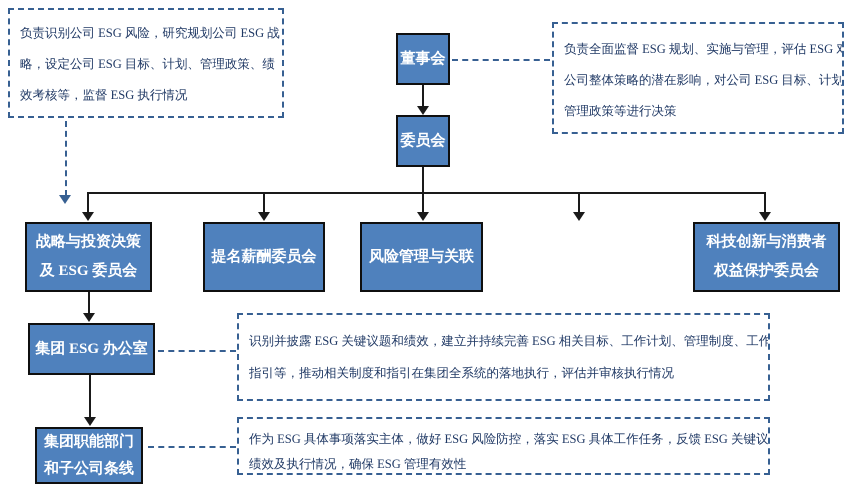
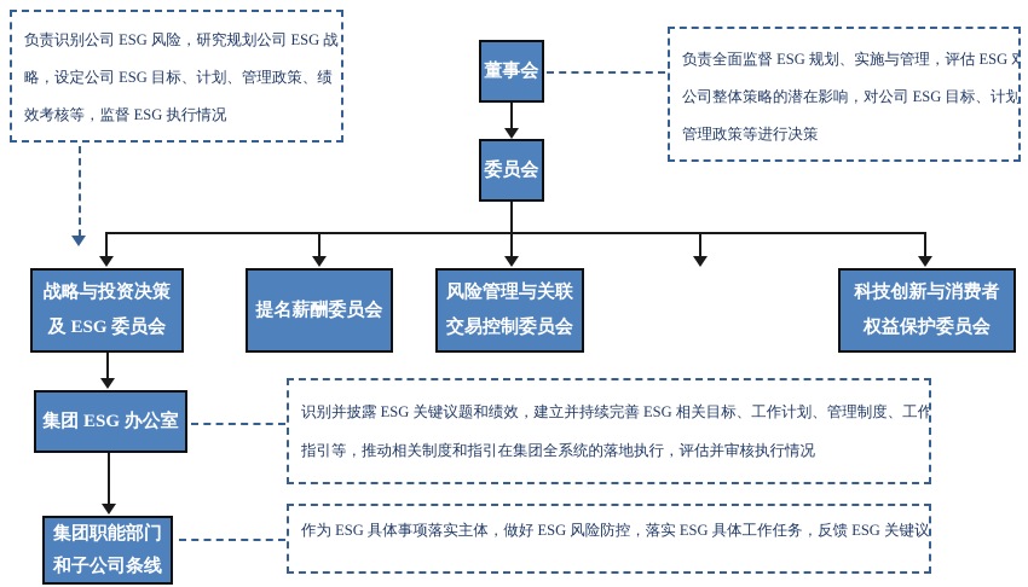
  负责识别公司 ESG 风险，研究规划公司 ESG 战
  略，设定公司 ESG 目标、计划、管理政策、绩
  效考核等，监督 ESG 执行情况
  负责全面监督 ESG 规划、实施与管理，评估 ESG
  公司整体策略的潜在影响，对公司 ESG 目标、计划
  管理政策等进行决策
  董事会
  委员会
  战略与投资决策
  及 ESG 委员会
  提名薪酬委员会
  风险管理与关联
+ 交易控制委员会
  科技创新与消费者
  权益保护委员会
  集团 ESG 办公室
  集团职能部门
  和子公司条线
  识别并披露 ESG 关键议题和绩效，建立并持续完善 ESG 相关目标、工作计划、管理制度、工作
  指引等，推动相关制度和指引在集团全系统的落地执行，评估并审核执行情况
  作为 ESG 具体事项落实主体，做好 ESG 风险防控，落实 ESG 具体工作任务，反馈 ESG 关键议
- 绩效及执行情况，确保 ESG 管理有效性
